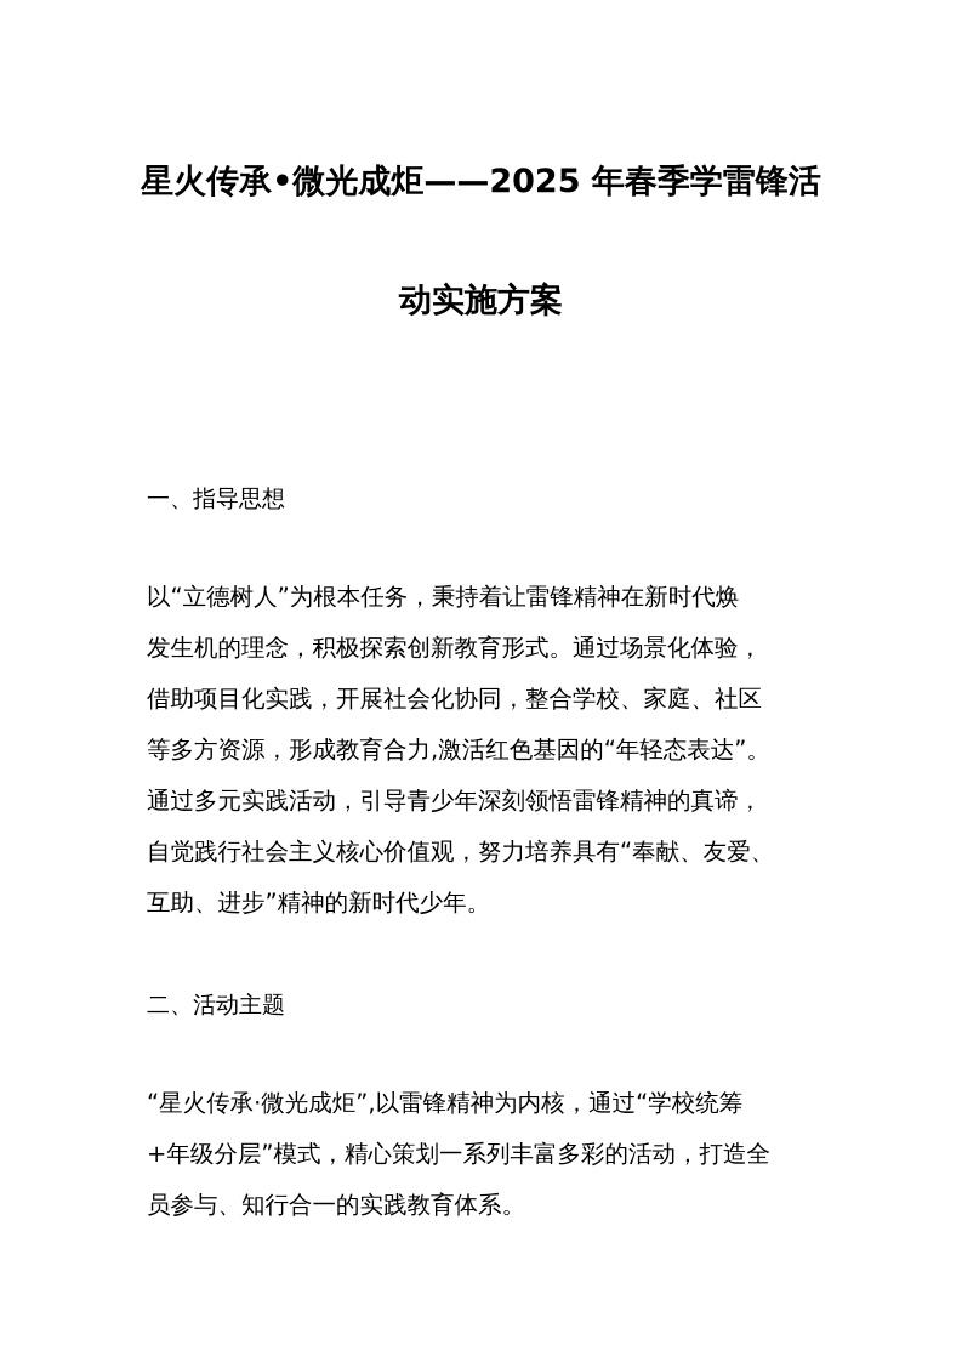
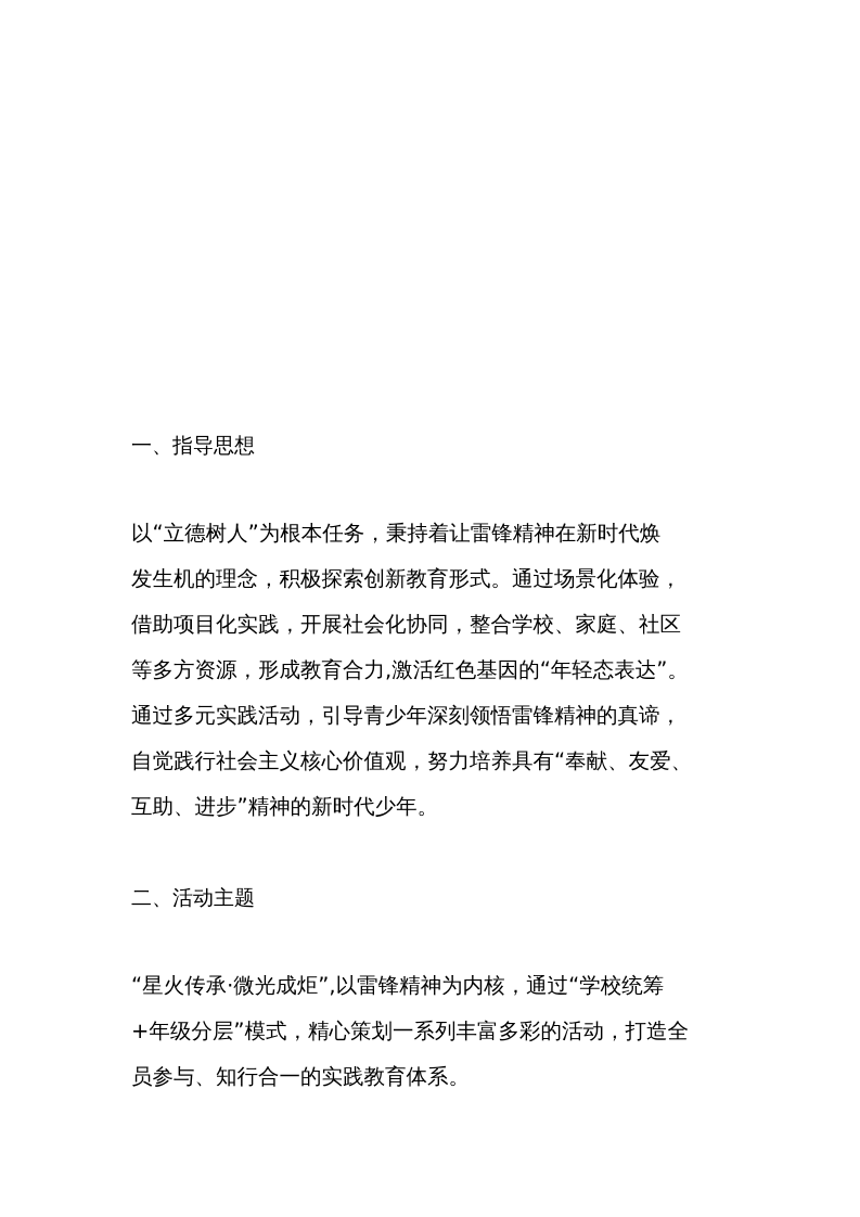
- 星火传承•微光成炬——2025 年春季学雷锋活
- 动实施方案
  一、指导思想
  以“立德树人”为根本任务，秉持着让雷锋精神在新时代焕
  发生机的理念，积极探索创新教育形式。通过场景化体验，
  借助项目化实践，开展社会化协同，整合学校、家庭、社区
  等多方资源，形成教育合力,激活红色基因的“年轻态表达”。
  通过多元实践活动，引导青少年深刻领悟雷锋精神的真谛，
  自觉践行社会主义核心价值观，努力培养具有“奉献、友爱、
  互助、进步”精神的新时代少年。
  二、活动主题
  “星火传承·微光成炬”,以雷锋精神为内核，通过“学校统筹
  +年级分层”模式，精心策划一系列丰富多彩的活动，打造全
  员参与、知行合一的实践教育体系。
